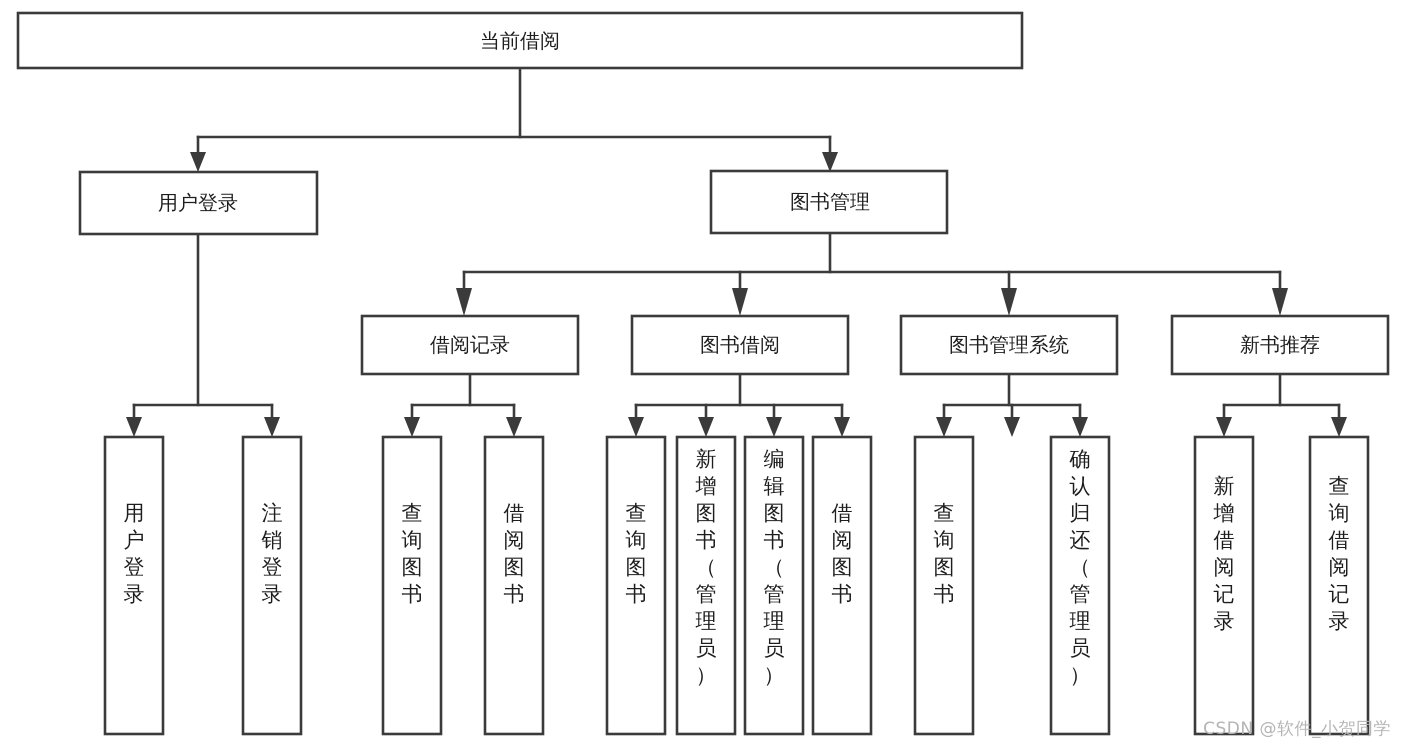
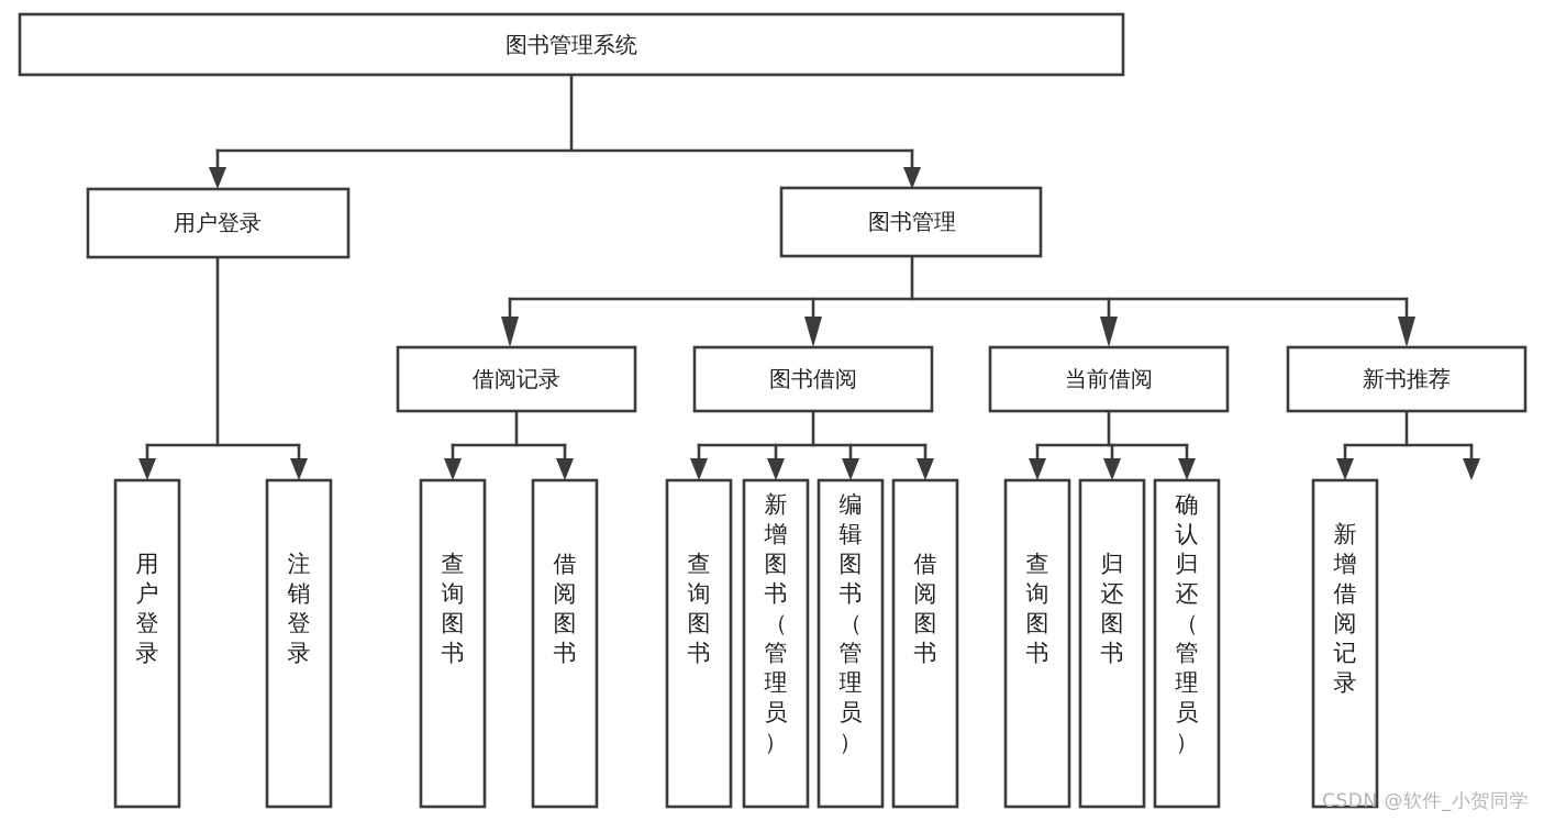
- 当前借阅
+ 图书管理系统
  用户登录
  图书管理
  借阅记录
  图书借阅
- 图书管理系统
+ 当前借阅
  新书推荐
  用户登录
  注销登录
  查询图书
  借阅图书
  查询图书
  新增图书（管理员）
  编辑图书（管理员）
  借阅图书
  查询图书
+ 归还图书
  确认归还（管理员）
  新增借阅记录
- 查询借阅记录
  CSDN @软件_小贺同学
